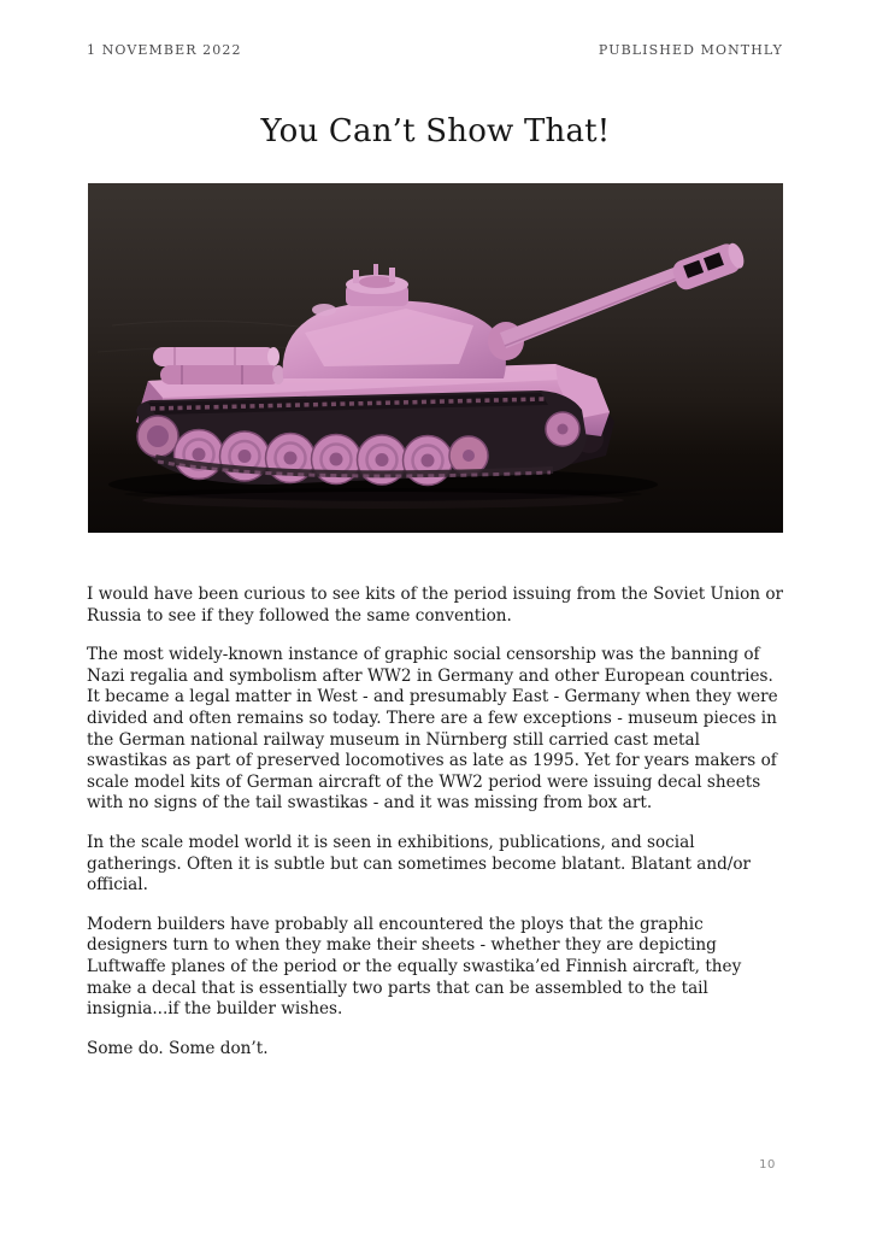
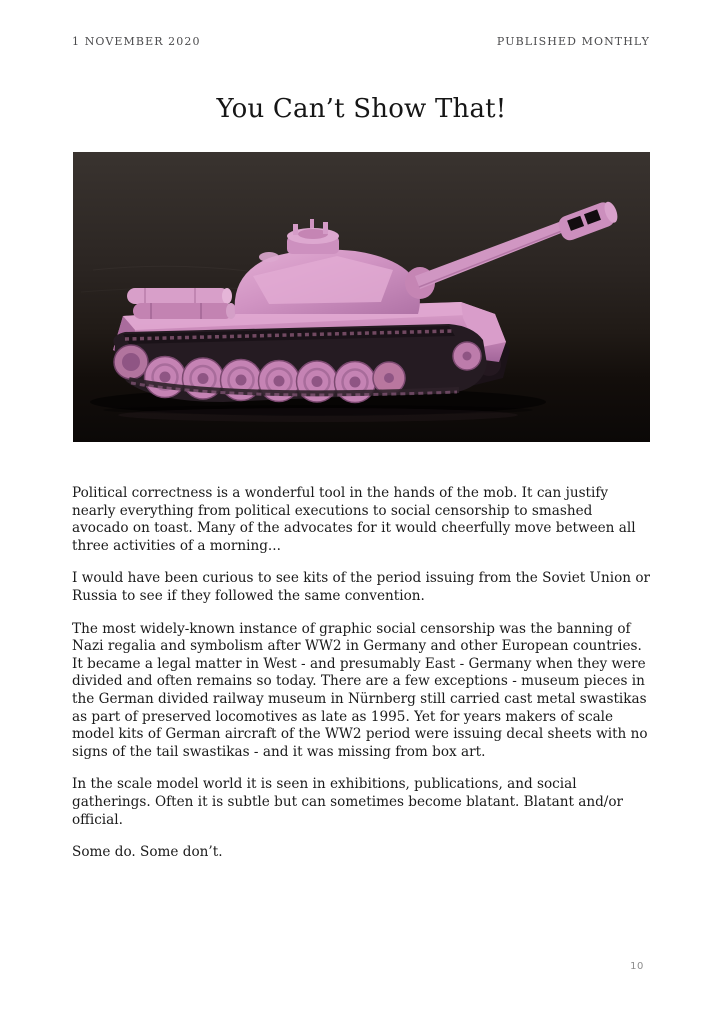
- 1 NOVEMBER 2022
+ 1 NOVEMBER 2020
  PUBLISHED MONTHLY
  You Can’t Show That!
+ Political correctness is a wonderful tool in the hands of the mob. It can justify nearly everything from political executions to social censorship to smashed avocado on toast. Many of the advocates for it would cheerfully move between all three activities of a morning...
  I would have been curious to see kits of the period issuing from the Soviet Union or Russia to see if they followed the same convention.
- The most widely-known instance of graphic social censorship was the banning of Nazi regalia and symbolism after WW2 in Germany and other European countries. It became a legal matter in West - and presumably East - Germany when they were divided and often remains so today. There are a few exceptions - museum pieces in the German national railway museum in Nürnberg still carried cast metal swastikas as part of preserved locomotives as late as 1995. Yet for years makers of scale model kits of German aircraft of the WW2 period were issuing decal sheets with no signs of the tail swastikas - and it was missing from box art.
+ The most widely-known instance of graphic social censorship was the banning of Nazi regalia and symbolism after WW2 in Germany and other European countries. It became a legal matter in West - and presumably East - Germany when they were divided and often remains so today. There are a few exceptions - museum pieces in the German divided railway museum in Nürnberg still carried cast metal swastikas as part of preserved locomotives as late as 1995. Yet for years makers of scale model kits of German aircraft of the WW2 period were issuing decal sheets with no signs of the tail swastikas - and it was missing from box art.
  In the scale model world it is seen in exhibitions, publications, and social gatherings. Often it is subtle but can sometimes become blatant. Blatant and/or official.
- Modern builders have probably all encountered the ploys that the graphic designers turn to when they make their sheets - whether they are depicting Luftwaffe planes of the period or the equally swastika’ed Finnish aircraft, they make a decal that is essentially two parts that can be assembled to the tail insignia...if the builder wishes.
  Some do. Some don’t.
  10
